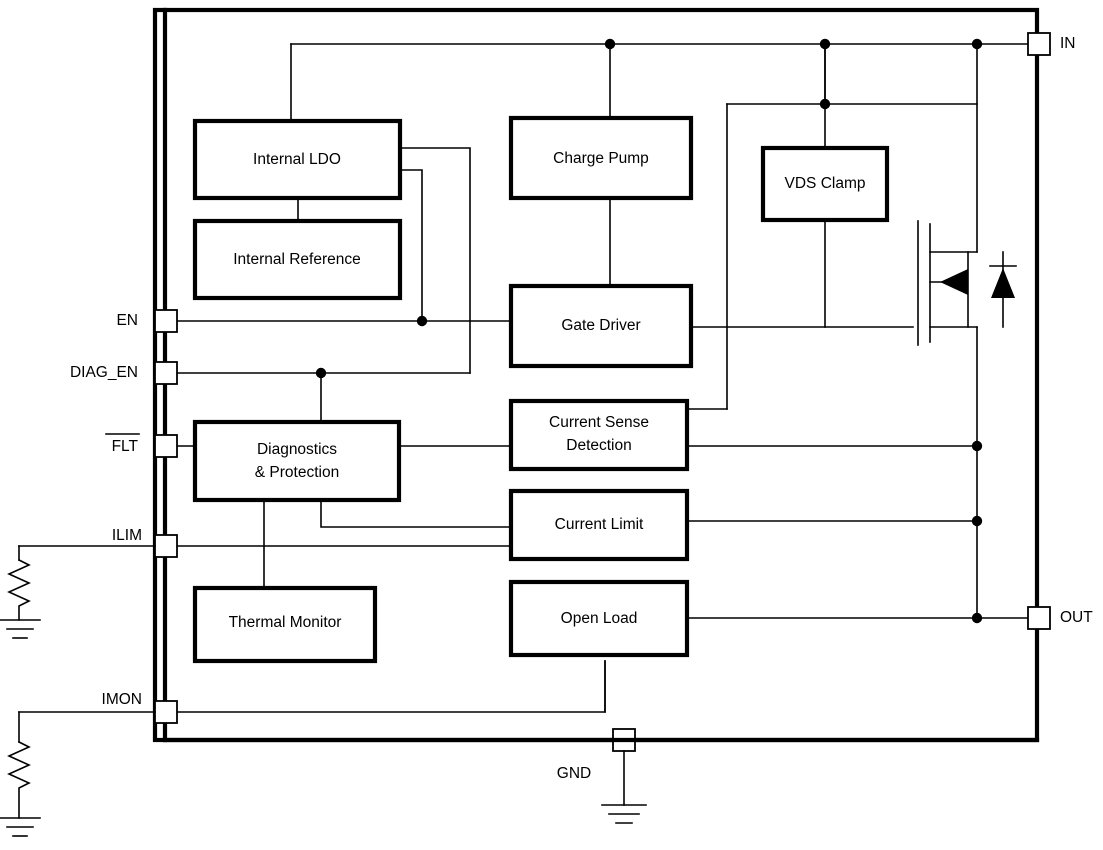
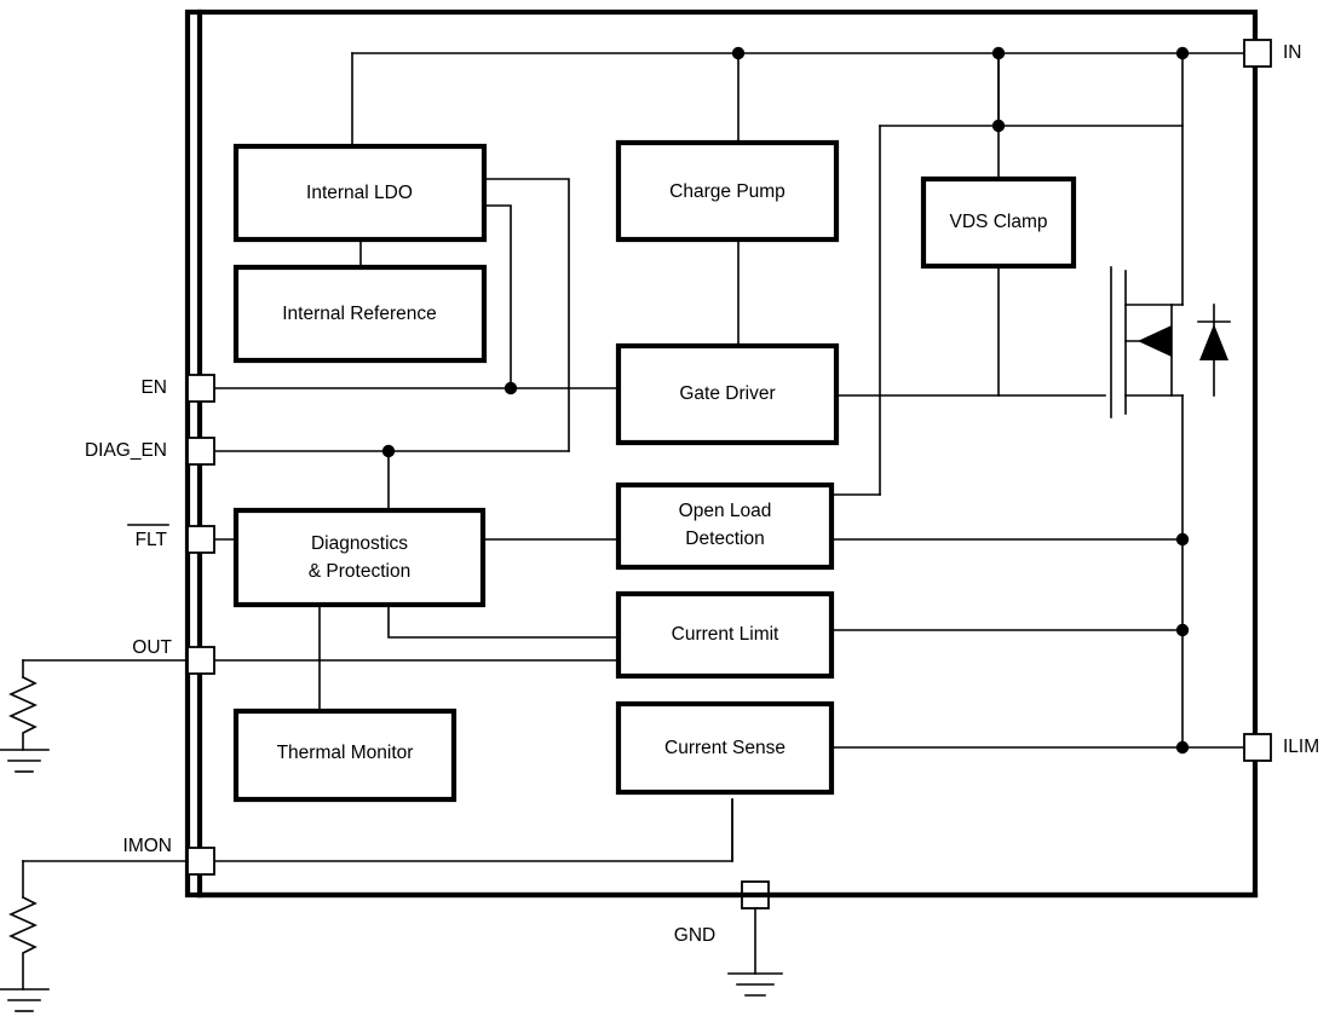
  Internal LDO
  Internal Reference
  Charge Pump
  VDS Clamp
  Gate Driver
  Diagnostics
  & Protection
- Current Sense
+ Open Load
  Detection
  Current Limit
  Thermal Monitor
- Open Load
+ Current Sense
  IN
- OUT
+ ILIM
  EN
  DIAG_EN
  FLT
- ILIM
+ OUT
  IMON
  GND
